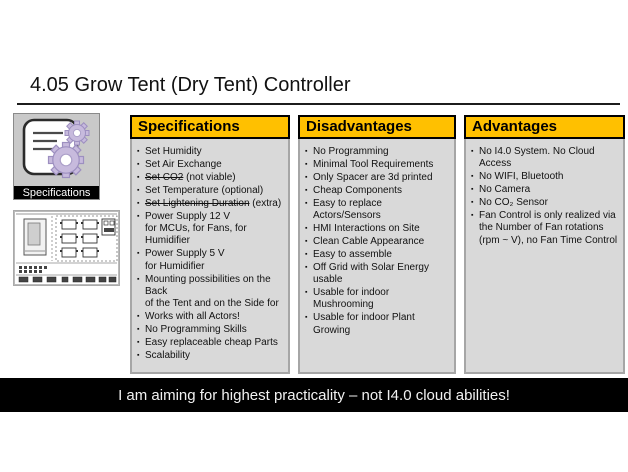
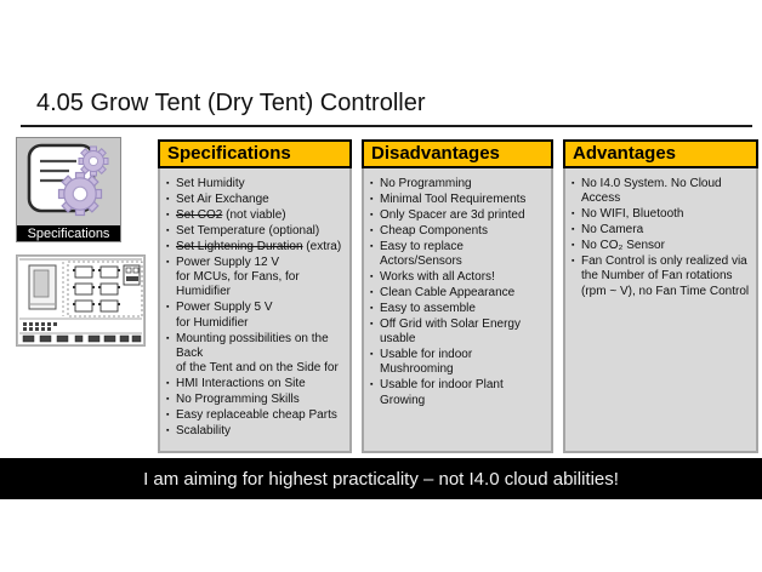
  4.05 Grow Tent (Dry Tent) Controller
  Specifications
  Specifications
  Set Humidity
  Set Air Exchange
  Set CO2 (not viable)
  Set Temperature (optional)
  Set Lightening Duration (extra)
  Power Supply 12 V
  for MCUs, for Fans, for Humidifier
  Power Supply 5 V
  for Humidifier
  Mounting possibilities on the
  Back
  of the Tent and on the Side for
- Works with all Actors!
+ HMI Interactions on Site
  No Programming Skills
  Easy replaceable cheap Parts
  Scalability
  Disadvantages
  No Programming
  Minimal Tool Requirements
  Only Spacer are 3d printed
  Cheap Components
  Easy to replace Actors/Sensors
- HMI Interactions on Site
+ Works with all Actors!
  Clean Cable Appearance
  Easy to assemble
  Off Grid with Solar Energy usable
  Usable for indoor Mushrooming
  Usable for indoor Plant Growing
  Advantages
  No I4.0 System. No Cloud Access
  No WIFI, Bluetooth
  No Camera
  No CO₂ Sensor
  Fan Control is only realized via
  the Number of Fan rotations
  (rpm ~ V), no Fan Time Control
  I am aiming for highest practicality – not I4.0 cloud abilities!
